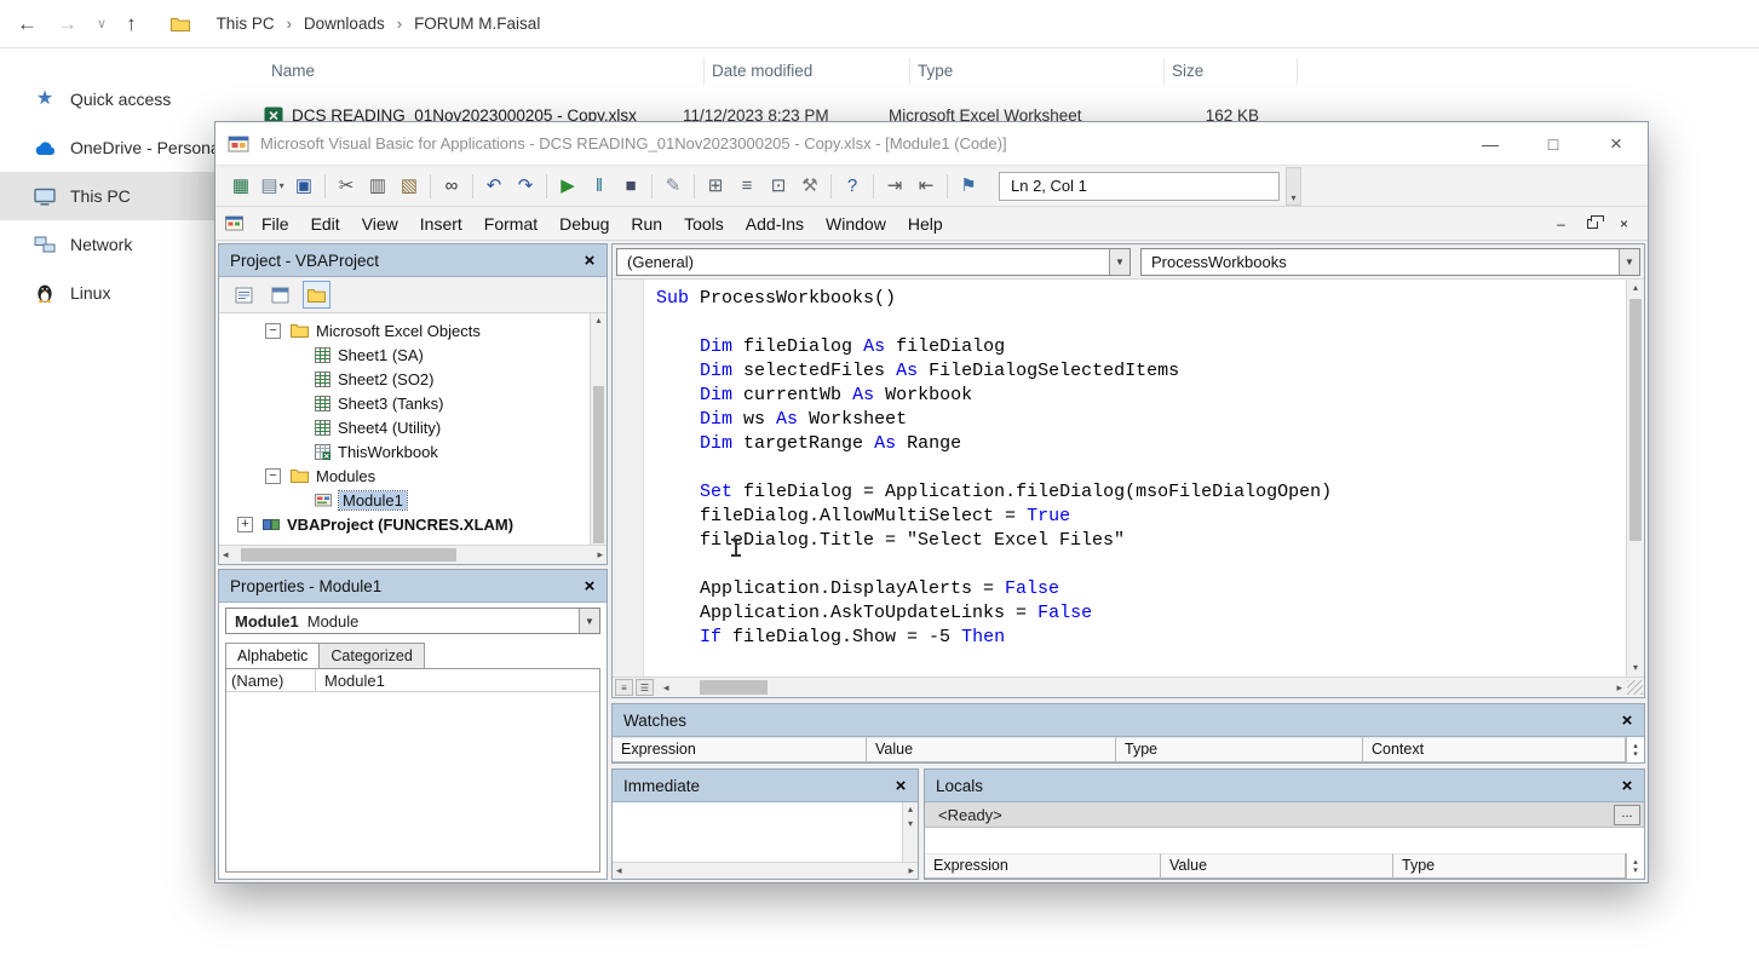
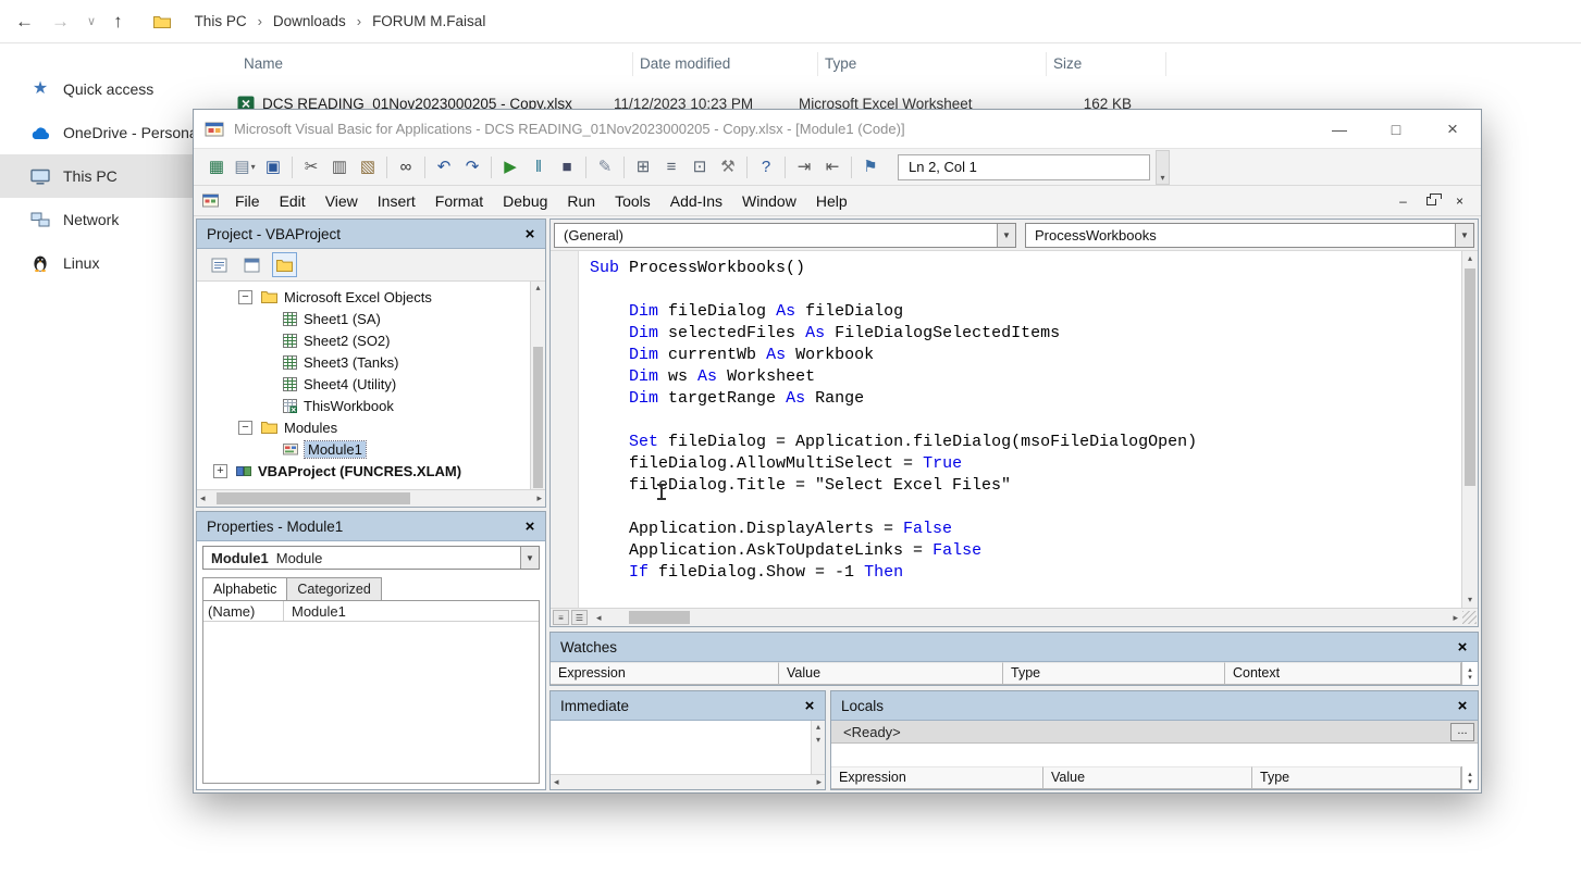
  ←
  →
  ∨
  ↑
  This PC
  ›
  Downloads
  ›
  FORUM M.Faisal
  ★
  Quick access
  OneDrive - Person
  This PC
  Network
  Linux
  Name
  Date modified
  Type
  Size
  DCS READING_01Nov2023000205 - Copy.xlsx
- 11/12/2023 8:23 PM
+ 11/12/2023 10:23 PM
  Microsoft Excel Worksheet
  162 KB
  Microsoft Visual Basic for Applications - DCS READING_01Nov2023000205 - Copy.xlsx - [Module1 (Code)]
  —
  □
  ×
  ▦
  ▤
  ▾
  ▣
  ✂
  ▥
  ▧
  ∞
  ↶
  ↷
  ▶
  ‖
  ■
  ✎
  ⊞
  ≡
  ⊡
  ⚒
  ?
  ⇥
  ⇤
  ⚑
  Ln 2, Col 1
  ▾
  File
  Edit
  View
  Insert
  Format
  Debug
  Run
  Tools
  Add-Ins
  Window
  Help
  –
  ×
  Project - VBAProject
  ×
  −
  Microsoft Excel Objects
  Sheet1 (SA)
  Sheet2 (SO2)
  Sheet3 (Tanks)
  Sheet4 (Utility)
  ThisWorkbook
  −
  Modules
  Module1
  +
  VBAProject (FUNCRES.XLAM)
  ▴
  ◂
  ▸
  Properties - Module1
  ×
  Module1
  Module
  ▼
  Alphabetic
  Categorized
  (Name)
  Module1
  (General)
  ▼
  ProcessWorkbooks
  ▼
  Sub ProcessWorkbooks()
  Dim fileDialog As fileDialog
  Dim selectedFiles As FileDialogSelectedItems
  Dim currentWb As Workbook
  Dim ws As Worksheet
  Dim targetRange As Range
  Set fileDialog = Application.fileDialog(msoFileDialogOpen)
  fileDialog.AllowMultiSelect = True
  filDialog.Title = "Select Excel Files"
  Application.DisplayAlerts = False
  Application.AskToUpdateLinks = False
- If fileDialog.Show = -5 Then
+ If fileDialog.Show = -1 Then
  ▴
  ▾
  ≡
  ☰
  ◂
  ▸
  Watches
  ×
  Expression
  Value
  Type
  Context
  Immediate
  ×
  ▴
  ▾
  ◂
  ▸
  Locals
  ×
  <Ready>
  ...
  Expression
  Value
  Type
